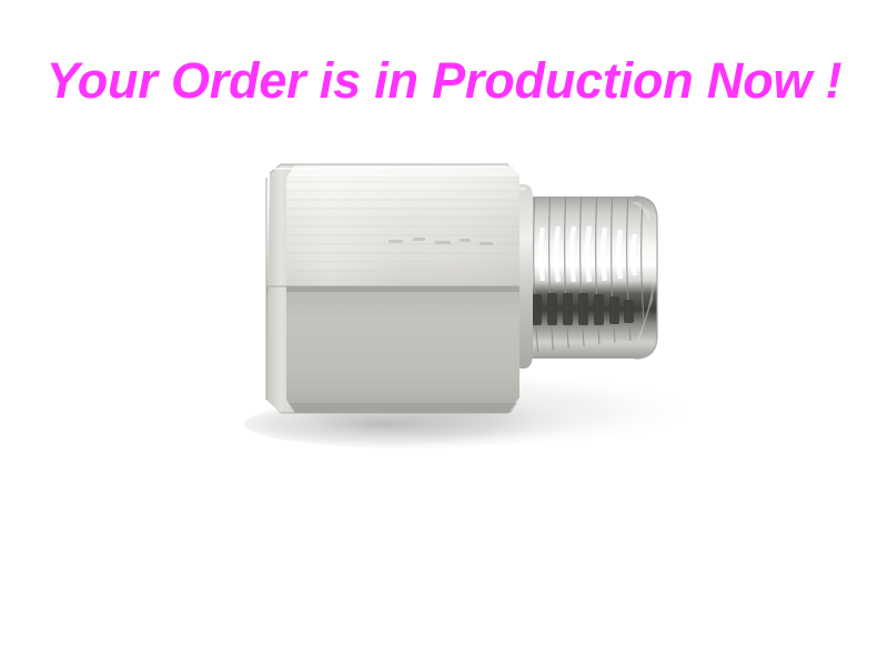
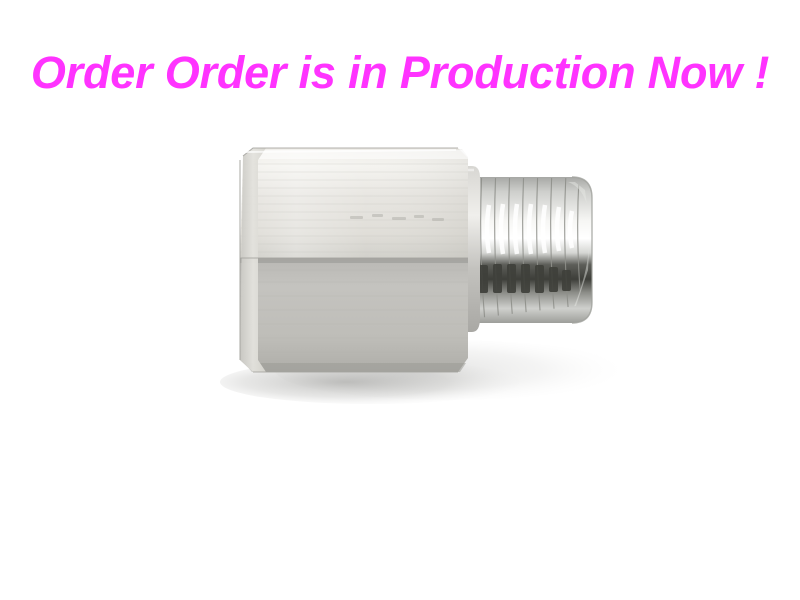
- Your Order is in Production Now !
+ Order Order is in Production Now !
